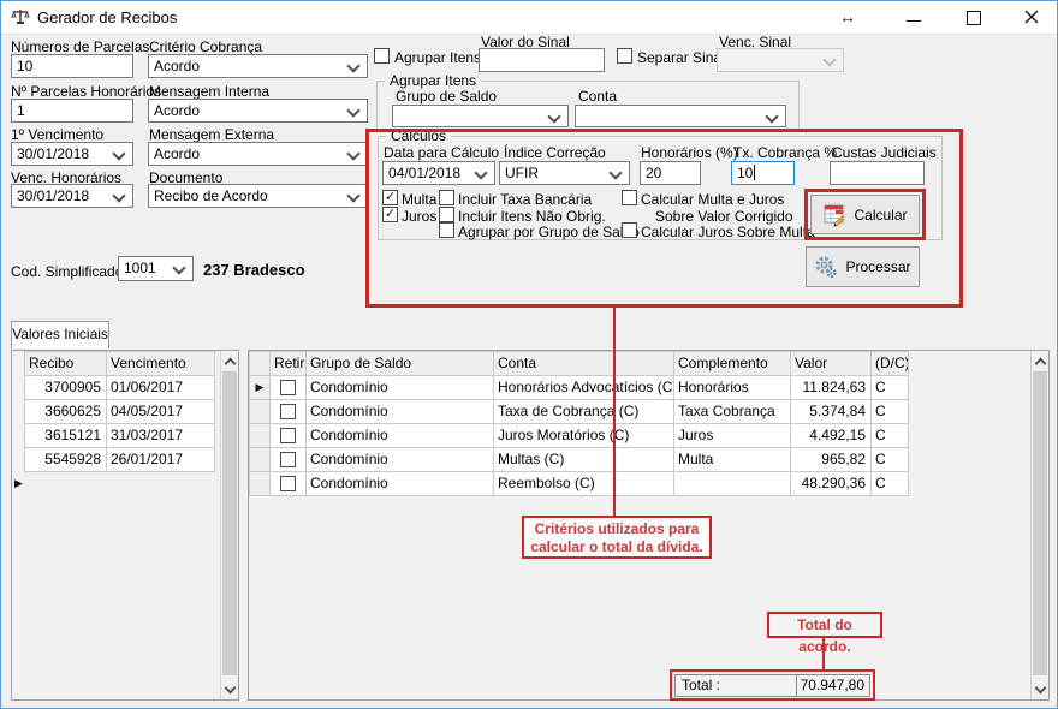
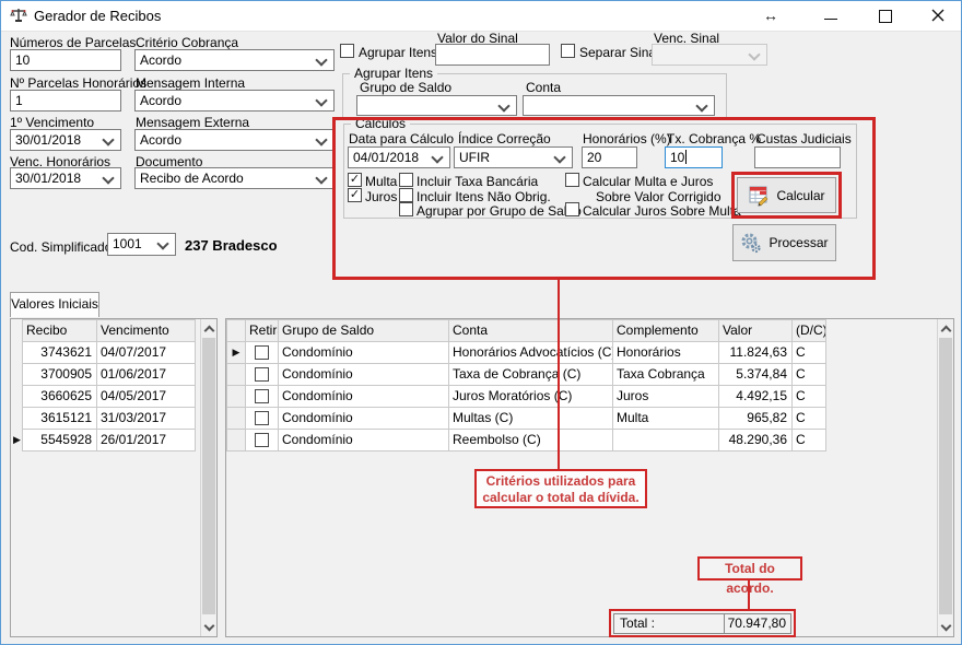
  Gerador de Recibos
  ↔
  Números de Parcelas
  10
  Nº Parcelas Honorários
  1
  1º Vencimento
  30/01/2018
  Venc. Honorários
  30/01/2018
  Critério Cobrança
  Acordo
  Mensagem Interna
  Acordo
  Mensagem Externa
  Acordo
  Documento
  Recibo de Acordo
  Agrupar Iten
  Valor do Sinal
  Separar Sin
  Venc. Sinal
  Agrupar Itens
  Grupo de Saldo
  Conta
  Cálculos
  Data para Cálculo
  04/01/2018
  Índice Correção
  UFIR
  Honorários (%)
  20
  Tx. Cobrança %
  10
  Custas Judiciais
  ✓
  Multa
  Incluir Taxa Bancária
  Calcular Multa e Juros
  ✓
  Juros
  Incluir Itens Não Obrig.
  Sobre Valor Corrigido
  Agrupar por Grupo de Sa
  Calcular Juros Sobre Mult
  Calcular
  Processar
  Cod. Simplificad
  1001
  237 Bradesco
  Valores Iniciais
  Recibo
  Vencimento
+ 3743621
+ 04/07/2017
  3700905
  01/06/2017
  3660625
  04/05/2017
  3615121
  31/03/2017
  5545928
  26/01/2017
  ▶
  Retir
  Grupo de Saldo
  Conta
  Complemento
  Valor
  (D/C)
  ▶
  Condomínio
  Honorários Advocatícios (C
  Honorários
  11.824,63
  C
  Condomínio
  Taxa de Cobrança (C)
  Taxa Cobrança
  5.374,84
  C
  Condomínio
  Juros Moratórios (C)
  Juros
  4.492,15
  C
  Condomínio
  Multas (C)
  Multa
  965,82
  C
  Condomínio
  Reembolso (C)
  48.290,36
  C
  Total :
  70.947,80
  Critérios utilizados para
  calcular o total da dívida.
  Total do acordo.
